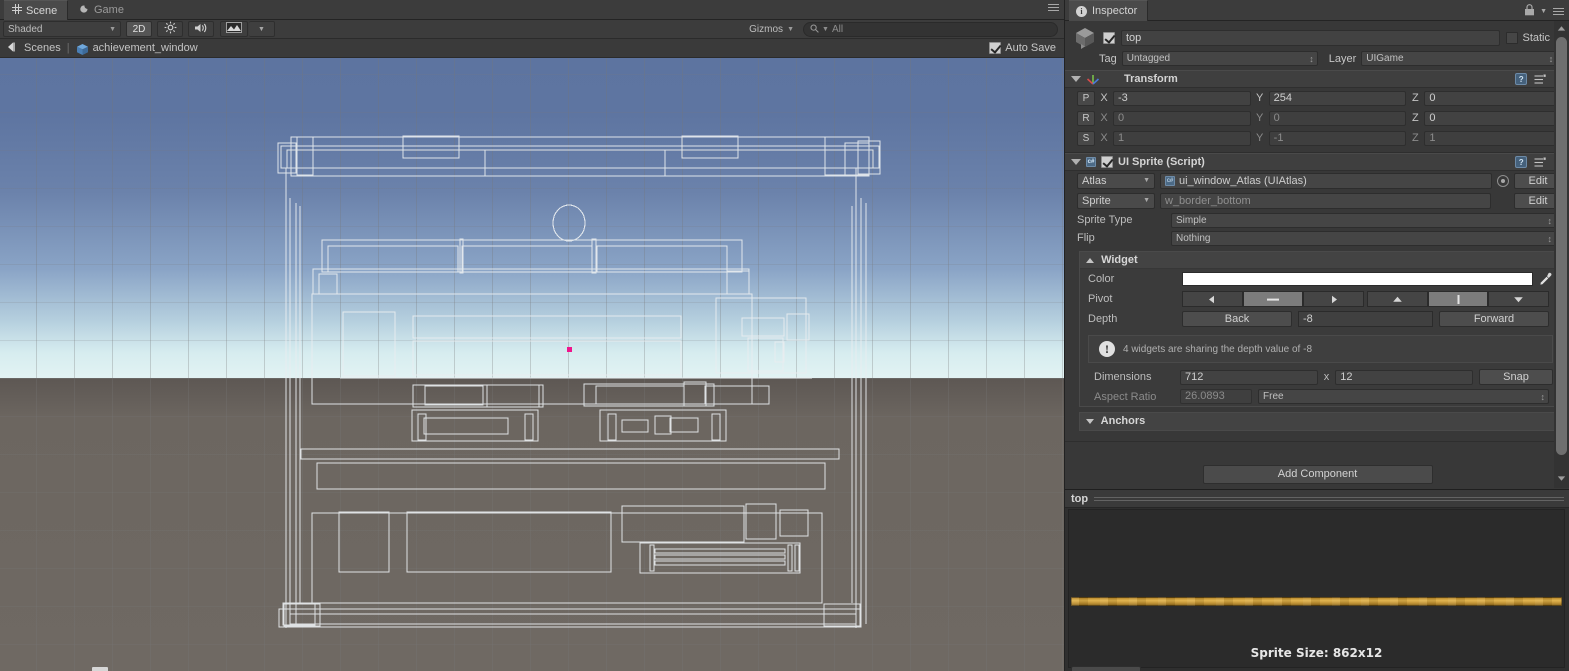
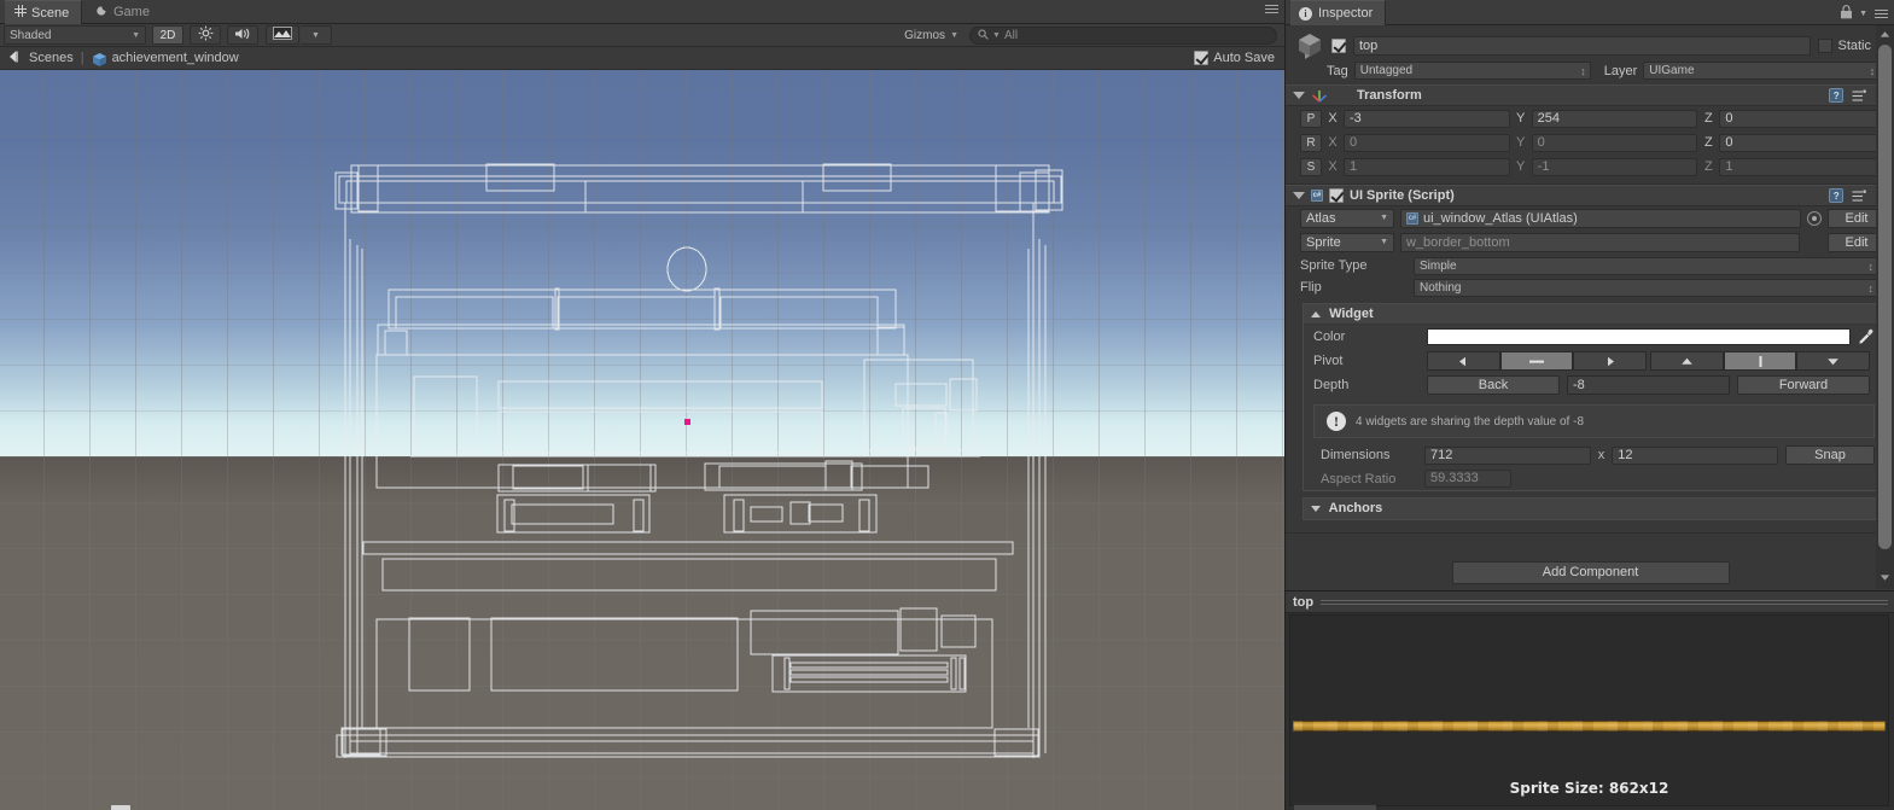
  Scene
  Game
  Shaded
  2D
  Gizmos
  All
  Scenes
  |
  achievement_window
  Auto Save
  i
  Inspector
  top
  Static
  Tag
  Untagged
  Layer
  UIGame
  Transform
  ?
  P
  X
  -3
  Y
  254
  Z
  0
  R
  X
  0
  Y
  0
  Z
  0
  S
  X
  1
  Y
  -1
  Z
  1
  UI Sprite (Script)
  ?
  Atlas
  ui_window_Atlas (UIAtlas)
  Edit
  Sprite
  w_border_bottom
  Edit
  Sprite Type
  Simple
  Flip
  Nothing
  Widget
  Color
  Pivot
  Depth
  Back
  -8
  Forward
  !
  4 widgets are sharing the depth value of -8
  Dimensions
  712
  x
  12
  Snap
  Aspect Ratio
- 26.0893
+ 59.3333
- Free
  Anchors
  Add Component
  top
  Sprite Size: 862x12
